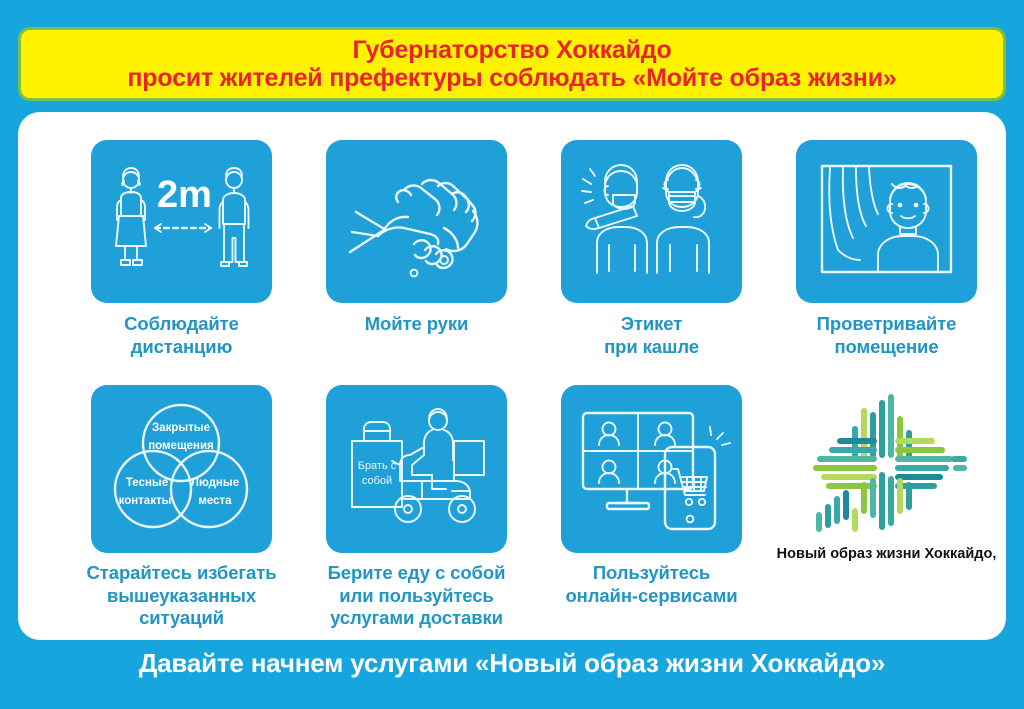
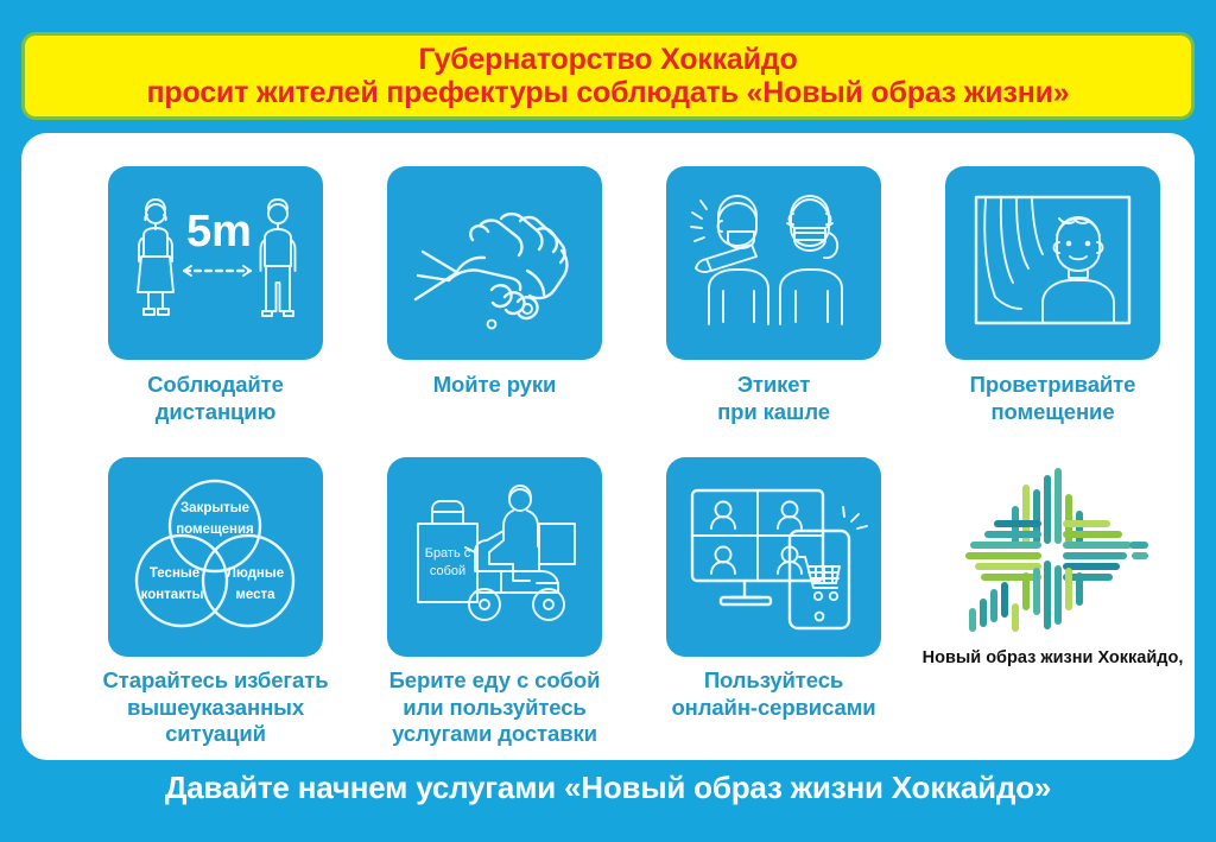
  Губернаторство Хоккайдо
- просит жителей префектуры соблюдать «Мойте образ жизни»
+ просит жителей префектуры соблюдать «Новый образ жизни»
- 2m
+ 5m
  Соблюдайте
  дистанцию
  Мойте руки
  Этикет
  при кашле
  Проветривайте
  помещение
  Закрытые
  помещения
  Тесные
  контакты
  Людные
  места
  Старайтесь избегать
  вышеуказанных
  ситуаций
  Брать с
  собой
  Берите еду с собой
  или пользуйтесь
  услугами доставки
  Пользуйтесь
  онлайн-сервисами
  Новый образ жизни Хоккайдо,
  Давайте начнем услугами «Новый образ жизни Хоккайдо»
